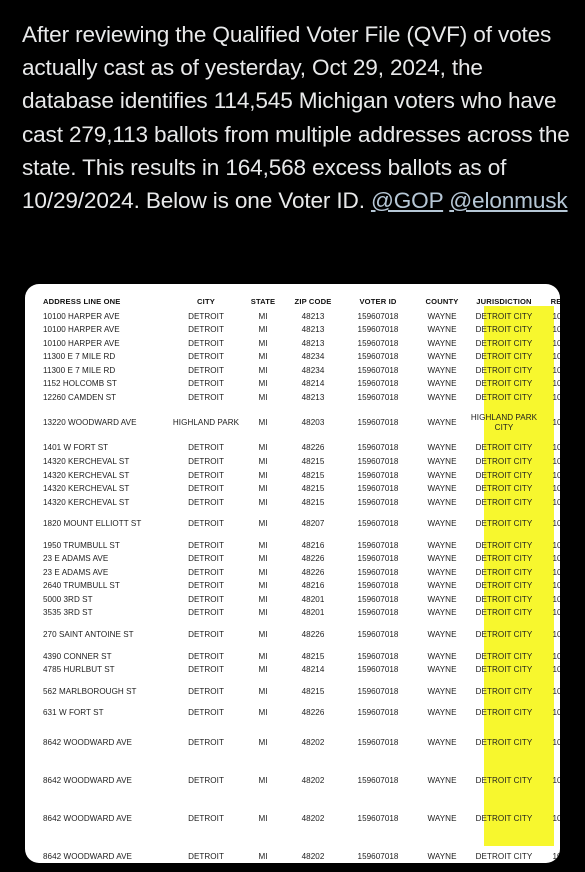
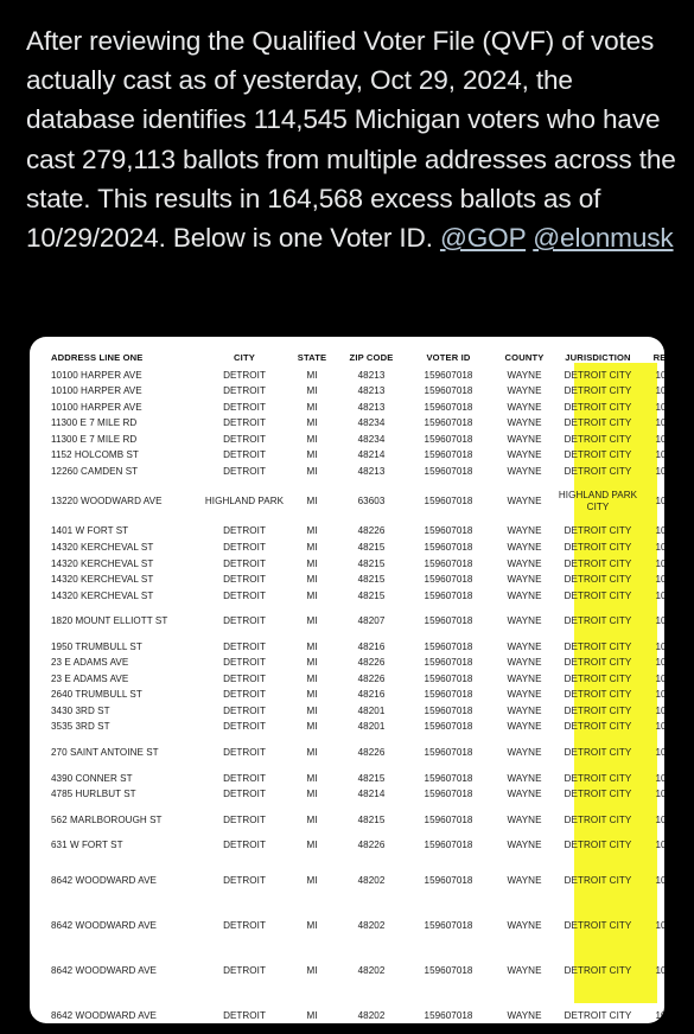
  After reviewing the Qualified Voter File (QVF) of votes actually cast as of yesterday, Oct 29, 2024, the database identifies 114,545 Michigan voters who have cast 279,113 ballots from multiple addresses across the state. This results in 164,568 excess ballots as of 10/29/2024. Below is one Voter ID. @GOP @elonmusk
  ADDRESS LINE ONE	CITY	STATE	ZIP CODE	VOTER ID	COUNTY	JURISDICTION	RE
  10100 HARPER AVE	DETROIT	MI	48213	159607018	WAYNE	DETROIT CITY	10
  10100 HARPER AVE	DETROIT	MI	48213	159607018	WAYNE	DETROIT CITY	10
  10100 HARPER AVE	DETROIT	MI	48213	159607018	WAYNE	DETROIT CITY	10
  11300 E 7 MILE RD	DETROIT	MI	48234	159607018	WAYNE	DETROIT CITY	10
  11300 E 7 MILE RD	DETROIT	MI	48234	159607018	WAYNE	DETROIT CITY	10
  1152 HOLCOMB ST	DETROIT	MI	48214	159607018	WAYNE	DETROIT CITY	10
  12260 CAMDEN ST	DETROIT	MI	48213	159607018	WAYNE	DETROIT CITY	10
- 13220 WOODWARD AVE	HIGHLAND PARK	MI	48203	159607018	WAYNE	HIGHLAND PARK CITY	10
+ 13220 WOODWARD AVE	HIGHLAND PARK	MI	63603	159607018	WAYNE	HIGHLAND PARK CITY	10
  1401 W FORT ST	DETROIT	MI	48226	159607018	WAYNE	DETROIT CITY	10
  14320 KERCHEVAL ST	DETROIT	MI	48215	159607018	WAYNE	DETROIT CITY	10
  14320 KERCHEVAL ST	DETROIT	MI	48215	159607018	WAYNE	DETROIT CITY	10
  14320 KERCHEVAL ST	DETROIT	MI	48215	159607018	WAYNE	DETROIT CITY	10
  14320 KERCHEVAL ST	DETROIT	MI	48215	159607018	WAYNE	DETROIT CITY	10
  1820 MOUNT ELLIOTT ST	DETROIT	MI	48207	159607018	WAYNE	DETROIT CITY	10
  1950 TRUMBULL ST	DETROIT	MI	48216	159607018	WAYNE	DETROIT CITY	10
  23 E ADAMS AVE	DETROIT	MI	48226	159607018	WAYNE	DETROIT CITY	10
  23 E ADAMS AVE	DETROIT	MI	48226	159607018	WAYNE	DETROIT CITY	10
  2640 TRUMBULL ST	DETROIT	MI	48216	159607018	WAYNE	DETROIT CITY	10
- 5000 3RD ST	DETROIT	MI	48201	159607018	WAYNE	DETROIT CITY	10
+ 3430 3RD ST	DETROIT	MI	48201	159607018	WAYNE	DETROIT CITY	10
  3535 3RD ST	DETROIT	MI	48201	159607018	WAYNE	DETROIT CITY	10
  270 SAINT ANTOINE ST	DETROIT	MI	48226	159607018	WAYNE	DETROIT CITY	10
  4390 CONNER ST	DETROIT	MI	48215	159607018	WAYNE	DETROIT CITY	10
  4785 HURLBUT ST	DETROIT	MI	48214	159607018	WAYNE	DETROIT CITY	10
  562 MARLBOROUGH ST	DETROIT	MI	48215	159607018	WAYNE	DETROIT CITY	10
  631 W FORT ST	DETROIT	MI	48226	159607018	WAYNE	DETROIT CITY	10
  8642 WOODWARD AVE	DETROIT	MI	48202	159607018	WAYNE	DETROIT CITY	10
  8642 WOODWARD AVE	DETROIT	MI	48202	159607018	WAYNE	DETROIT CITY	10
  8642 WOODWARD AVE	DETROIT	MI	48202	159607018	WAYNE	DETROIT CITY	10
  8642 WOODWARD AVE	DETROIT	MI	48202	159607018	WAYNE	DETROIT CITY	10
